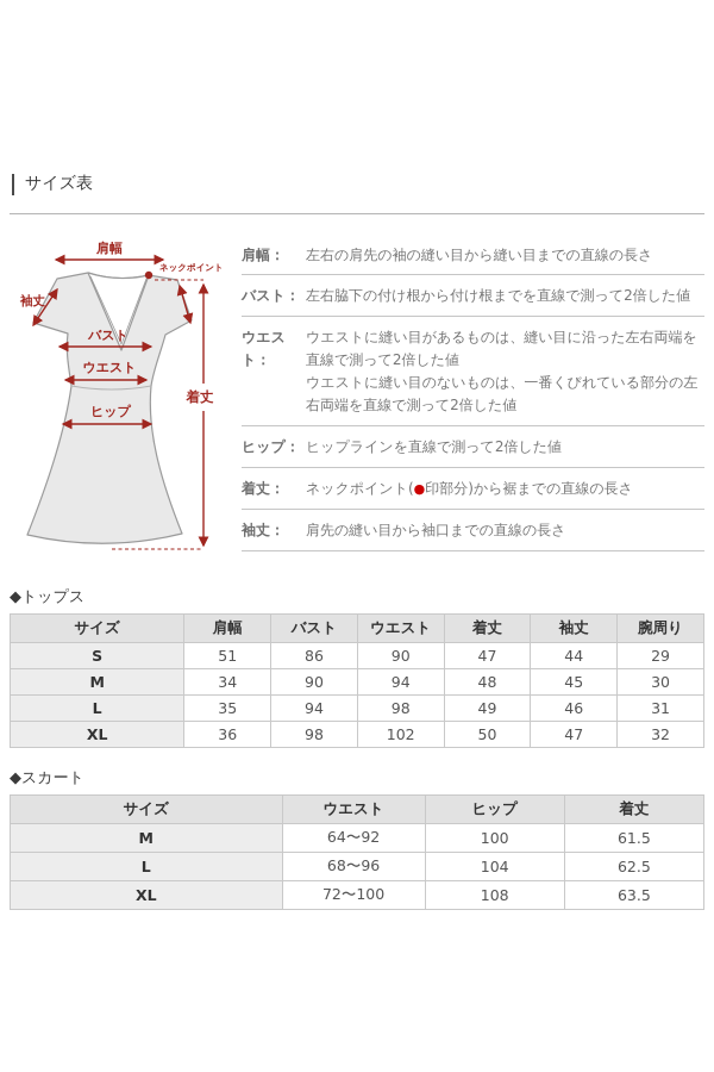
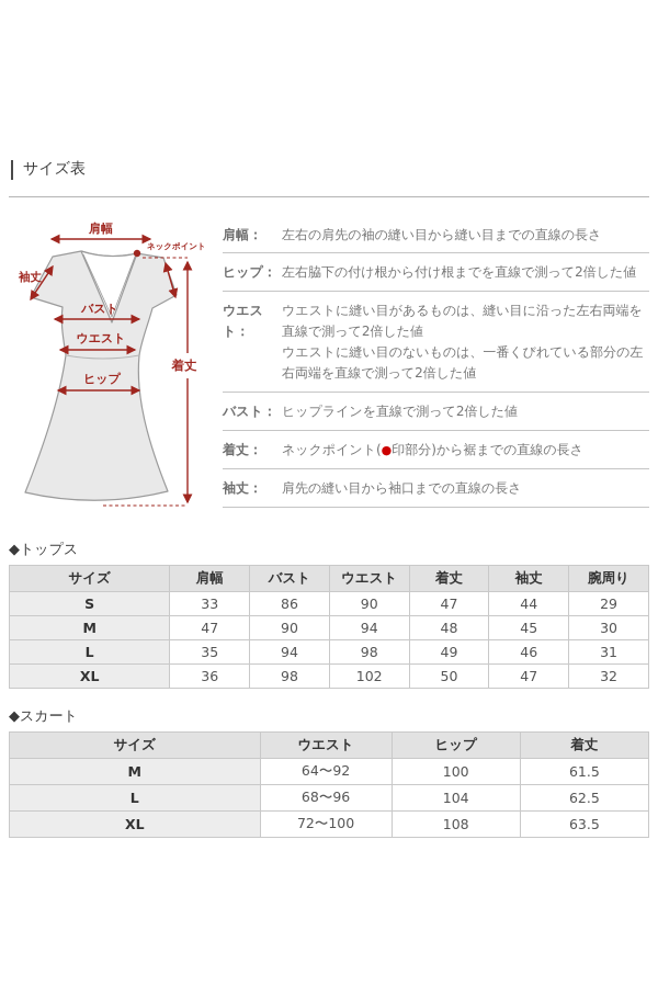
  サイズ表
  肩幅
  ネックポイント
  袖丈
  バスト
  ウエスト
  ヒップ
  着丈
  肩幅：
  左右の肩先の袖の縫い目から縫い目までの直線の長さ
- バスト：
+ ヒップ：
  左右脇下の付け根から付け根までを直線で測って2倍した値
  ウエスト：
  ウエストに縫い目があるものは、縫い目に沿った左右両端を直線で測って2倍した値
  ウエストに縫い目のないものは、一番くびれている部分の左右両端を直線で測って2倍した値
- ヒップ：
+ バスト：
  ヒップラインを直線で測って2倍した値
  着丈：
  ネックポイント(●印部分)から裾までの直線の長さ
  袖丈：
  肩先の縫い目から袖口までの直線の長さ
  ◆トップス
  サイズ	肩幅	バスト	ウエスト	着丈	袖丈	腕周り
- S	51	86	90	47	44	29
+ S	33	86	90	47	44	29
- M	34	90	94	48	45	30
+ M	47	90	94	48	45	30
  L	35	94	98	49	46	31
  XL	36	98	102	50	47	32
  ◆スカート
  サイズ	ウエスト	ヒップ	着丈
  M	64〜92	100	61.5
  L	68〜96	104	62.5
  XL	72〜100	108	63.5
